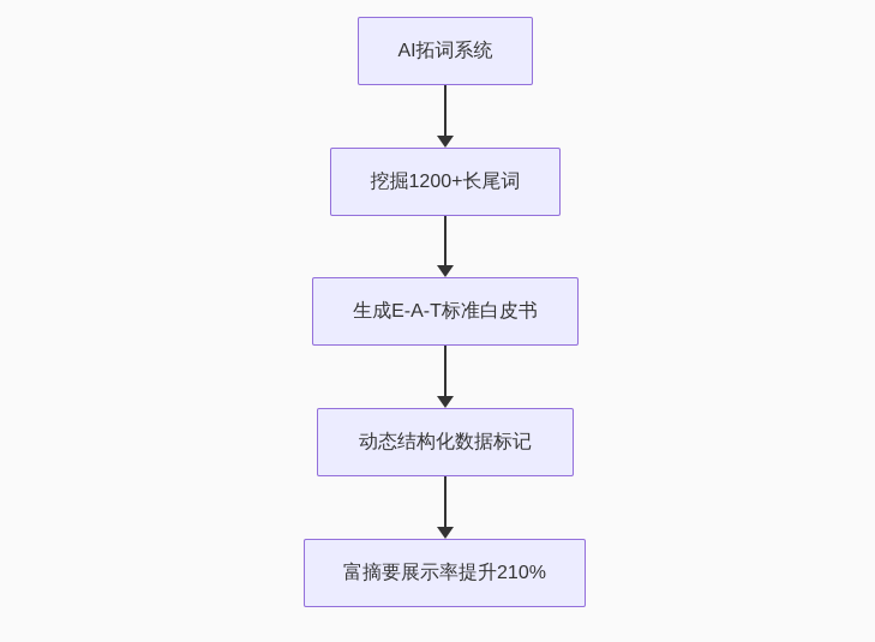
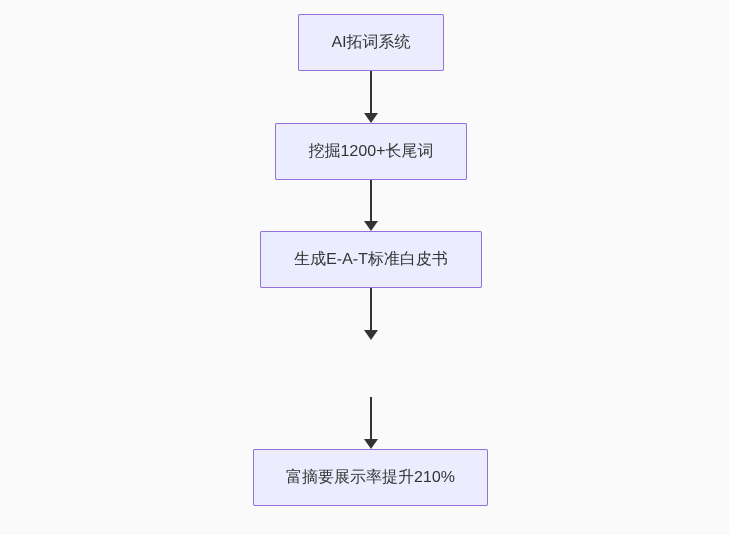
  AI拓词系统
  挖掘1200+长尾词
  生成E-A-T标准白皮书
- 动态结构化数据标记
  富摘要展示率提升210%
